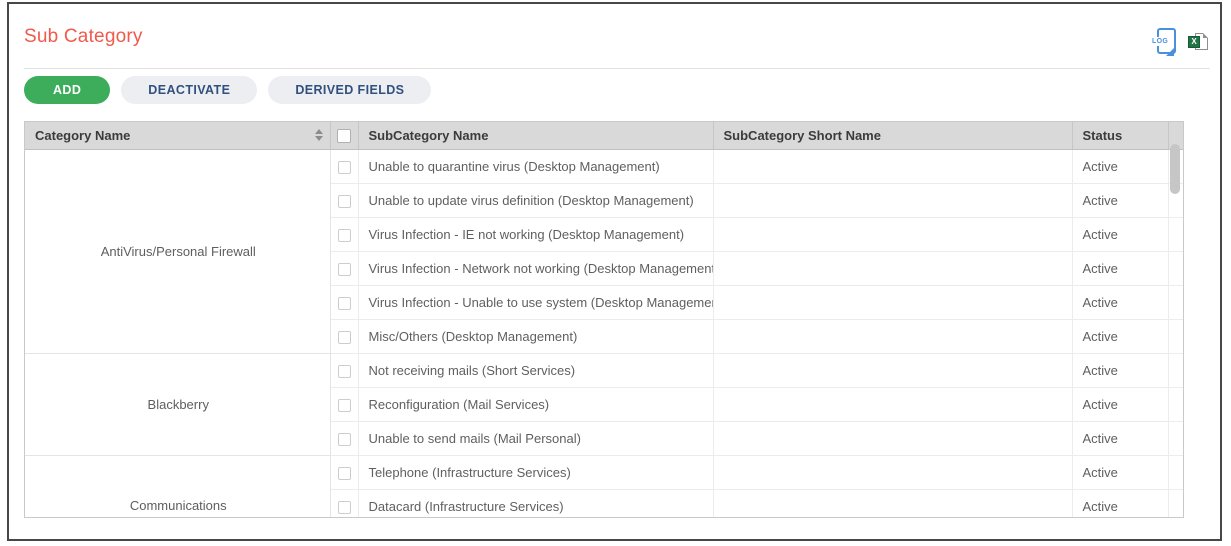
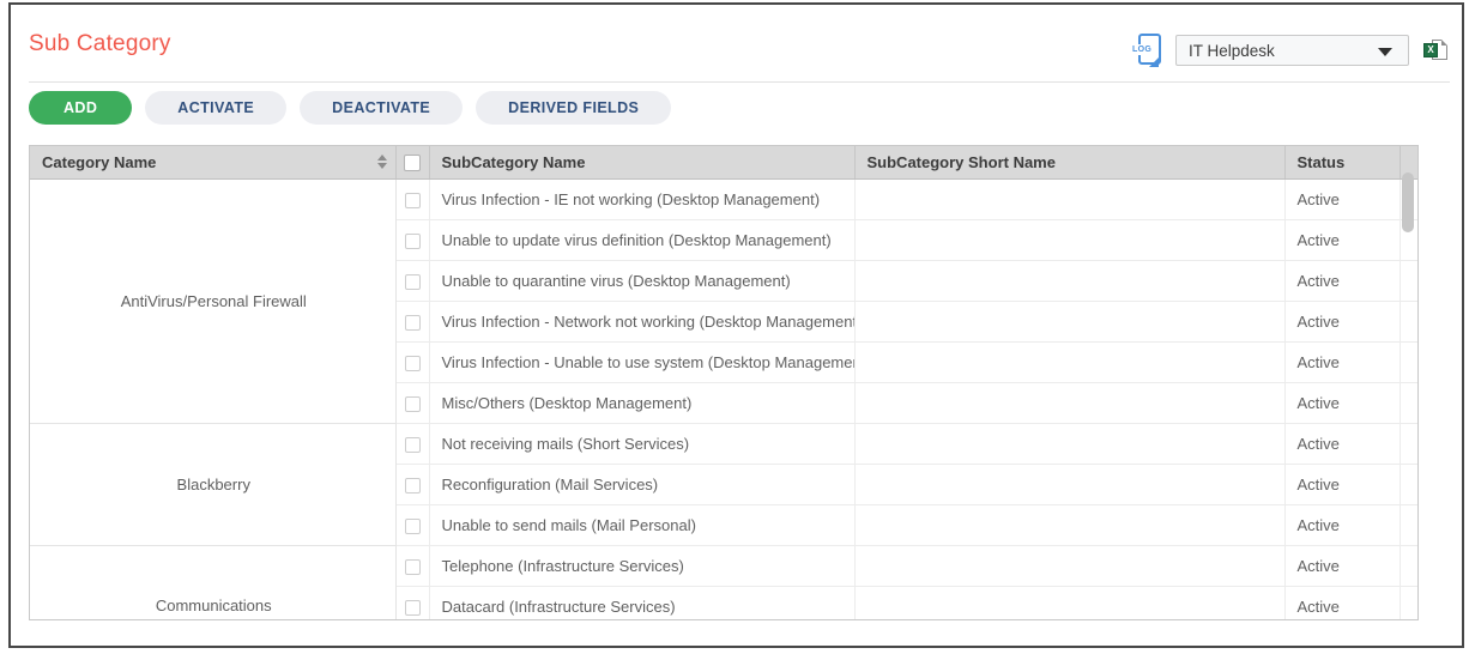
  Sub Category
+ IT Helpdesk
  X
  ADD
+ ACTIVATE
  DEACTIVATE
  DERIVED FIELDS
  Category Name		SubCategory Name	SubCategory Short Name	Status
- AntiVirus/Personal Firewall		Unable to quarantine virus (Desktop Management)		Active
+ AntiVirus/Personal Firewall		Virus Infection - IE not working (Desktop Management)		Active
  	Unable to update virus definition (Desktop Management)		Active
- 	Virus Infection - IE not working (Desktop Management)		Active
+ 	Unable to quarantine virus (Desktop Management)		Active
  	Virus Infection - Network not working (Desktop Managemen		Active
  	Virus Infection - Unable to use system (Desktop Manageme		Active
  	Misc/Others (Desktop Management)		Active
  Blackberry		Not receiving mails (Short Services)		Active
  	Reconfiguration (Mail Services)		Active
  	Unable to send mails (Mail Personal)		Active
  Communications		Telephone (Infrastructure Services)		Active
  	Datacard (Infrastructure Services)		Active
